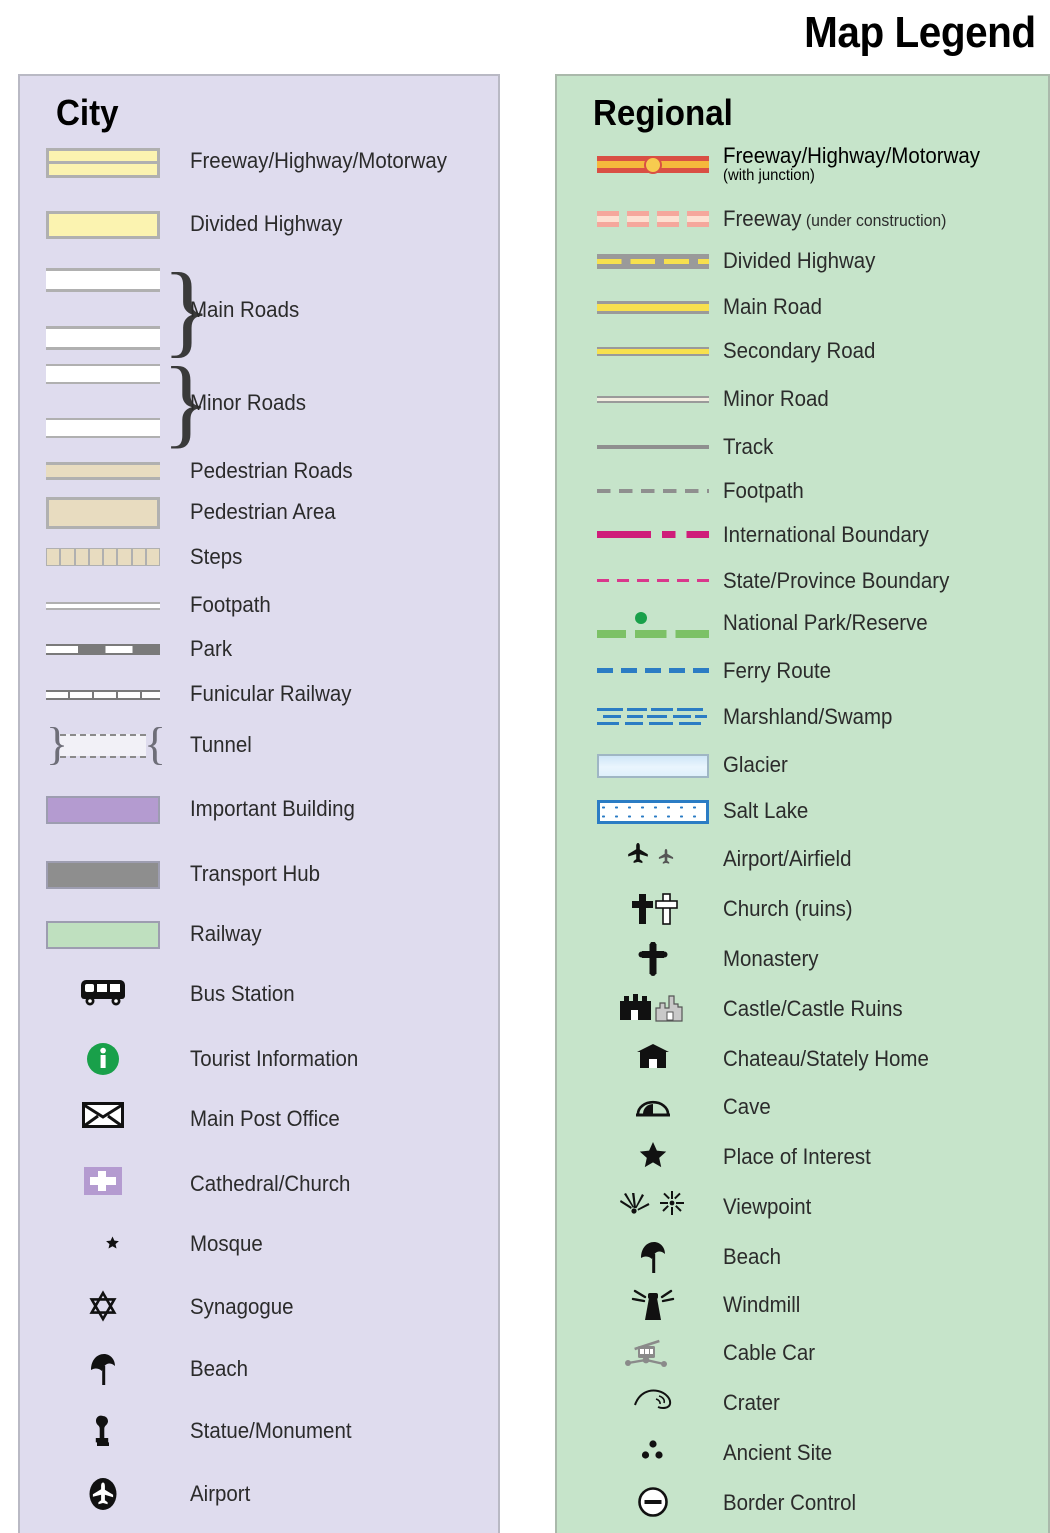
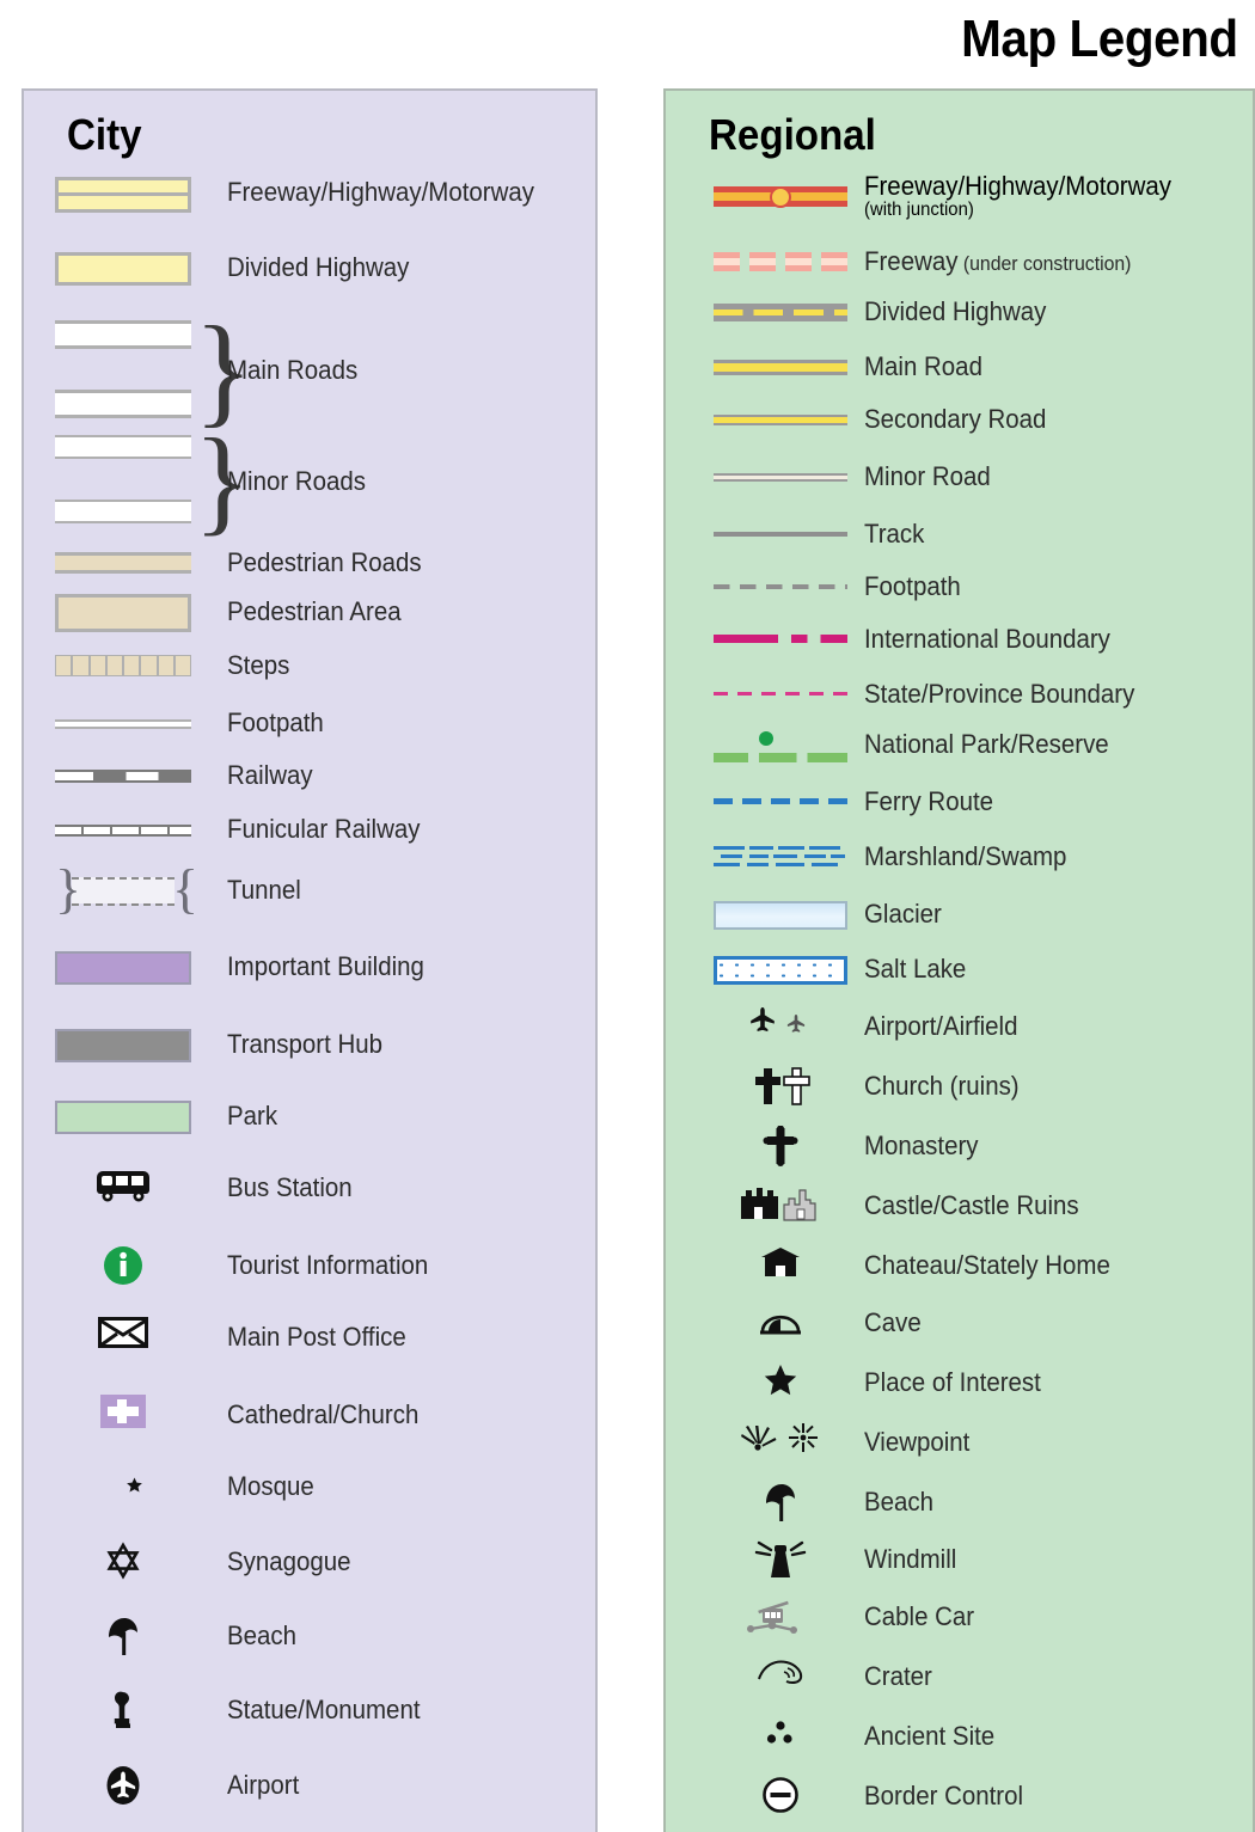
  Map Legend
  City
  Freeway/Highway/Motorway
  Divided Highway
  }
  Main Roads
  }
  Minor Roads
  Pedestrian Roads
  Pedestrian Area
  Steps
  Footpath
- Park
+ Railway
  Funicular Railway
  }
  {
  Tunnel
  Important Building
  Transport Hub
- Railway
+ Park
  Bus Station
  Tourist Information
  Main Post Office
  Cathedral/Church
  Mosque
  Synagogue
  Beach
  Statue/Monument
  Airport
  Regional
  Freeway/Highway/Motorway
  (with junction)
  Freeway (under construction)
  Divided Highway
  Main Road
  Secondary Road
  Minor Road
  Track
  Footpath
  International Boundary
  State/Province Boundary
  National Park/Reserve
  Ferry Route
  Marshland/Swamp
  Glacier
  Salt Lake
  Airport/Airfield
  Church (ruins)
  Monastery
  Castle/Castle Ruins
  Chateau/Stately Home
  Cave
  Place of Interest
  Viewpoint
  Beach
  Windmill
  Cable Car
  Crater
  Ancient Site
  Border Control
